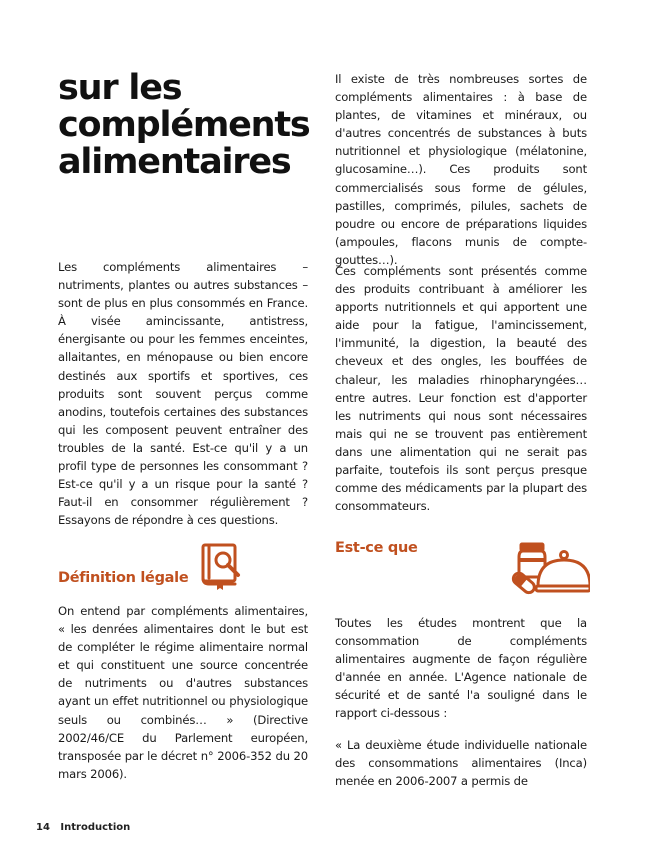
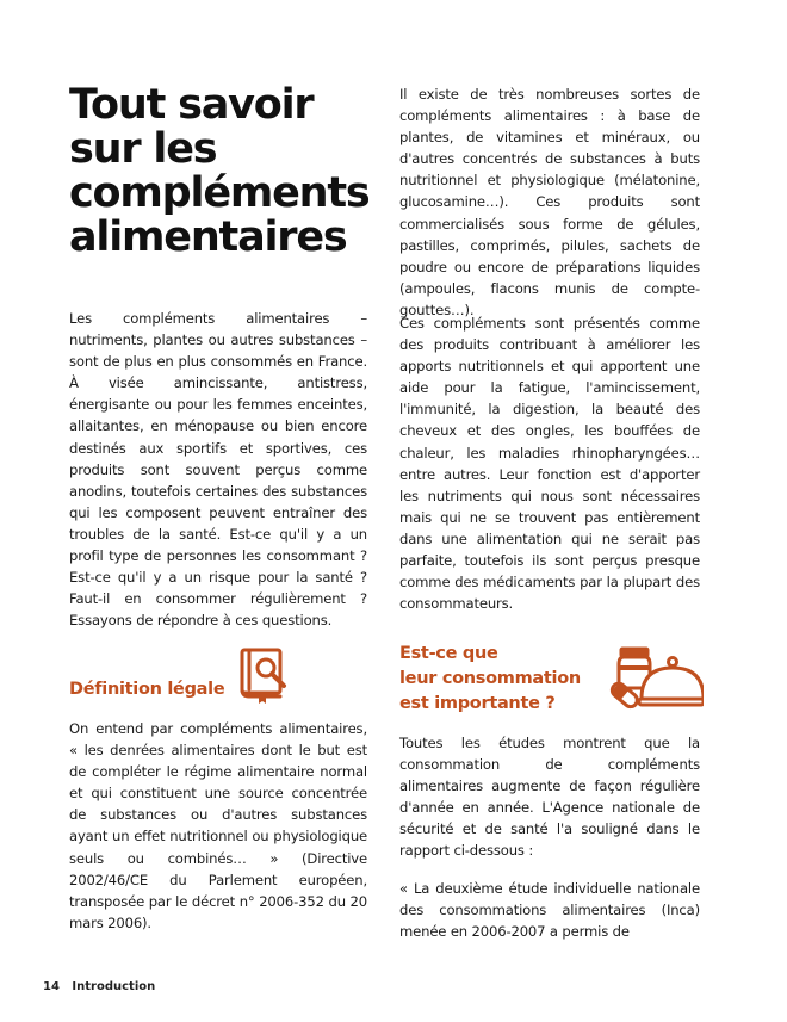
+ Tout savoir
  sur les
  compléments
  alimentaires
  Les compléments alimentaires – nutriments, plantes ou autres substances – sont de plus en plus consommés en France. À visée amincissante, antistress, énergisante ou pour les femmes enceintes, allaitantes, en ménopause ou bien encore destinés aux sportifs et sportives, ces produits sont souvent perçus comme anodins, toutefois certaines des substances qui les composent peuvent entraîner des troubles de la santé. Est-ce qu'il y a un profil type de personnes les consommant ? Est-ce qu'il y a un risque pour la santé ? Faut-il en consommer régulièrement ? Essayons de répondre à ces questions.
  Définition légale
- On entend par compléments alimentaires, « les denrées alimentaires dont le but est de compléter le régime alimentaire normal et qui constituent une source concentrée de nutriments ou d'autres substances ayant un effet nutritionnel ou physiologique seuls ou combinés… » (Directive 2002/46/CE du Parlement européen, transposée par le décret n° 2006-352 du 20 mars 2006).
+ On entend par compléments alimentaires, « les denrées alimentaires dont le but est de compléter le régime alimentaire normal et qui constituent une source concentrée de substances ou d'autres substances ayant un effet nutritionnel ou physiologique seuls ou combinés… » (Directive 2002/46/CE du Parlement européen, transposée par le décret n° 2006-352 du 20 mars 2006).
  Il existe de très nombreuses sortes de compléments alimentaires : à base de plantes, de vitamines et minéraux, ou d'autres concentrés de substances à buts nutritionnel et physiologique (mélatonine, glucosamine…). Ces produits sont commercialisés sous forme de gélules, pastilles, comprimés, pilules, sachets de poudre ou encore de préparations liquides (ampoules, flacons munis de compte-gouttes…).
  Ces compléments sont présentés comme des produits contribuant à améliorer les apports nutritionnels et qui apportent une aide pour la fatigue, l'amincissement, l'immunité, la digestion, la beauté des cheveux et des ongles, les bouffées de chaleur, les maladies rhinopharyngées… entre autres. Leur fonction est d'apporter les nutriments qui nous sont nécessaires mais qui ne se trouvent pas entièrement dans une alimentation qui ne serait pas parfaite, toutefois ils sont perçus presque comme des médicaments par la plupart des consommateurs.
  Est-ce que
+ leur consommation
+ est importante ?
  Toutes les études montrent que la consommation de compléments alimentaires augmente de façon régulière d'année en année. L'Agence nationale de sécurité et de santé l'a souligné dans le rapport ci-dessous :
  « La deuxième étude individuelle nationale des consommations alimentaires (Inca) menée en 2006-2007 a permis de
  14 Introduction
